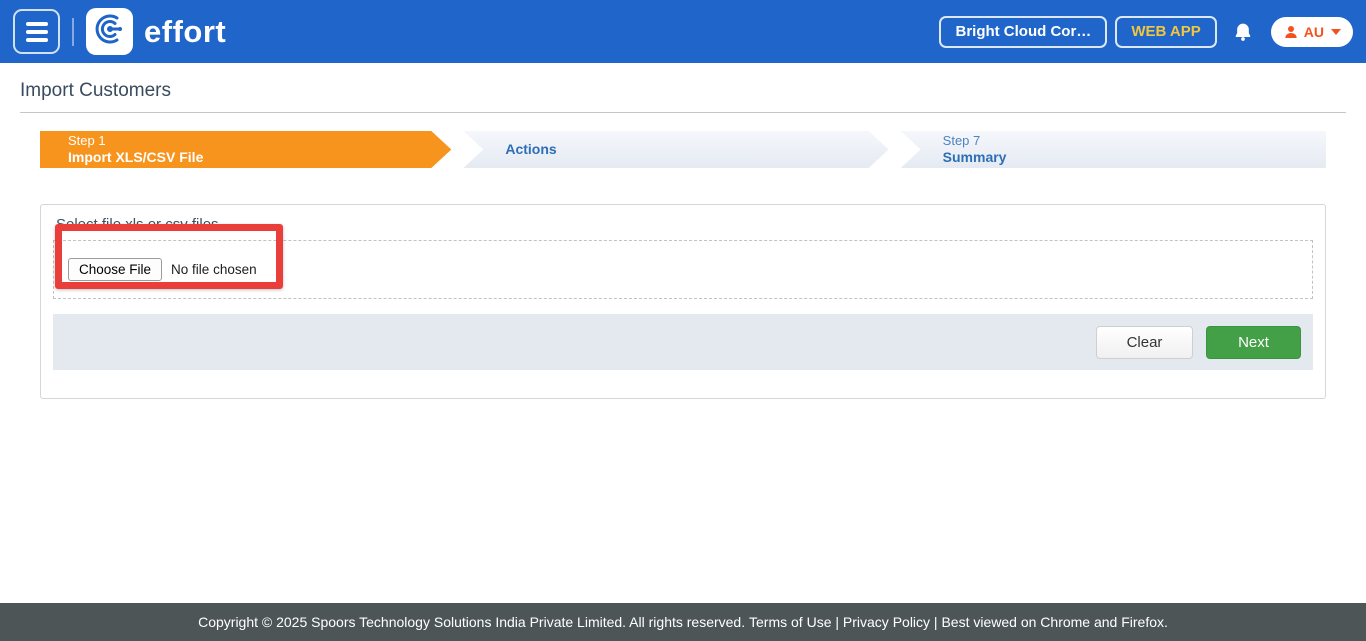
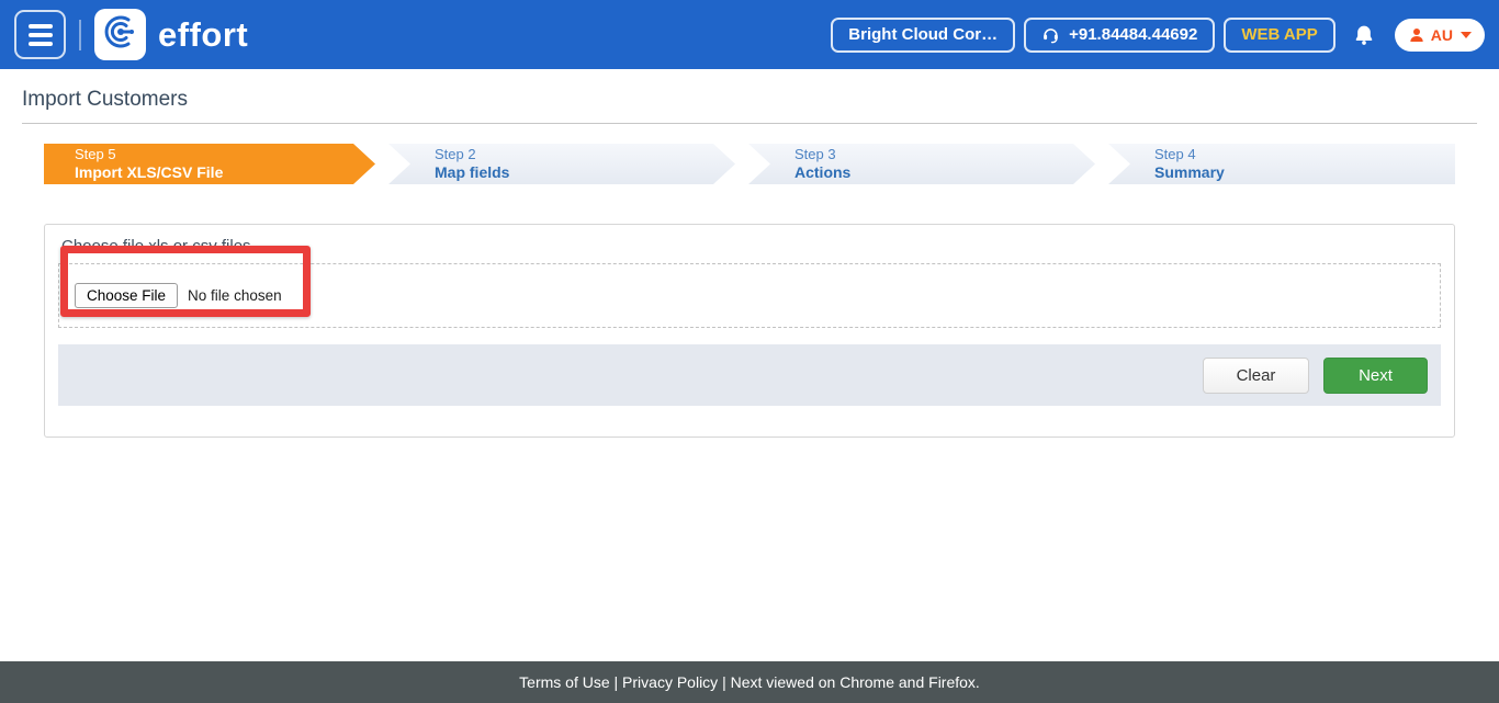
  effort
  Bright Cloud Cor…
+ +91.84484.44692
  WEB APP
  AU
  Import Customers
- Step 1
+ Step 5
  Import XLS/CSV File
+ Step 2
+ Map fields
+ Step 3
  Actions
- Step 7
+ Step 4
  Summary
- Select file xls or csv files
+ Choose file xls or csv files
  Choose File
  No file chosen
  Clear
  Next
- Copyright © 2025 Spoors Technology Solutions India Private Limited. All rights reserved.
  Terms of Use
  |
  Privacy Policy
- | Best viewed on Chrome and Firefox.
+ | Next viewed on Chrome and Firefox.
